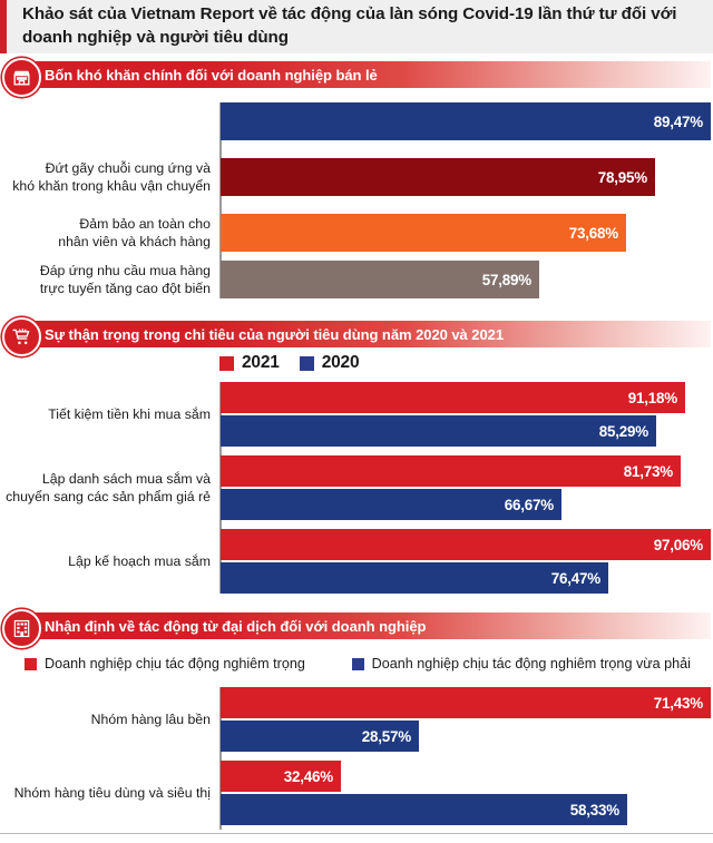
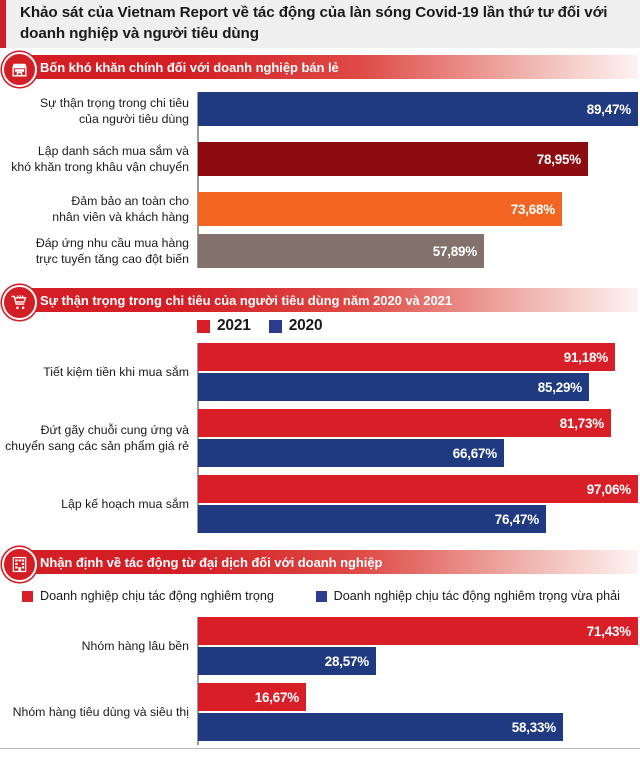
  Khảo sát của Vietnam Report về tác động của làn sóng Covid-19 lần thứ tư đối với doanh nghiệp và người tiêu dùng
  Bốn khó khăn chính đối với doanh nghiệp bán lẻ
+ Sự thận trọng trong chi tiêu
+ của người tiêu dùng
  89,47%
- Đứt gãy chuỗi cung ứng và
+ Lập danh sách mua sắm và
  khó khăn trong khâu vận chuyển
  78,95%
  Đảm bảo an toàn cho
  nhân viên và khách hàng
  73,68%
  Đáp ứng nhu cầu mua hàng
  trực tuyến tăng cao đột biến
  57,89%
  Sự thận trọng trong chi tiêu của người tiêu dùng năm 2020 và 2021
  2021
  2020
  Tiết kiệm tiền khi mua sắm
  91,18%
  85,29%
- Lập danh sách mua sắm và
+ Đứt gãy chuỗi cung ứng và
  chuyển sang các sản phẩm giá rẻ
  81,73%
  66,67%
  Lập kế hoạch mua sắm
  97,06%
  76,47%
  Nhận định về tác động từ đại dịch đối với doanh nghiệp
  Doanh nghiệp chịu tác động nghiêm trọng
  Doanh nghiệp chịu tác động nghiêm trọng vừa phải
  Nhóm hàng lâu bền
  71,43%
  28,57%
  Nhóm hàng tiêu dùng và siêu thị
- 32,46%
+ 16,67%
  58,33%
